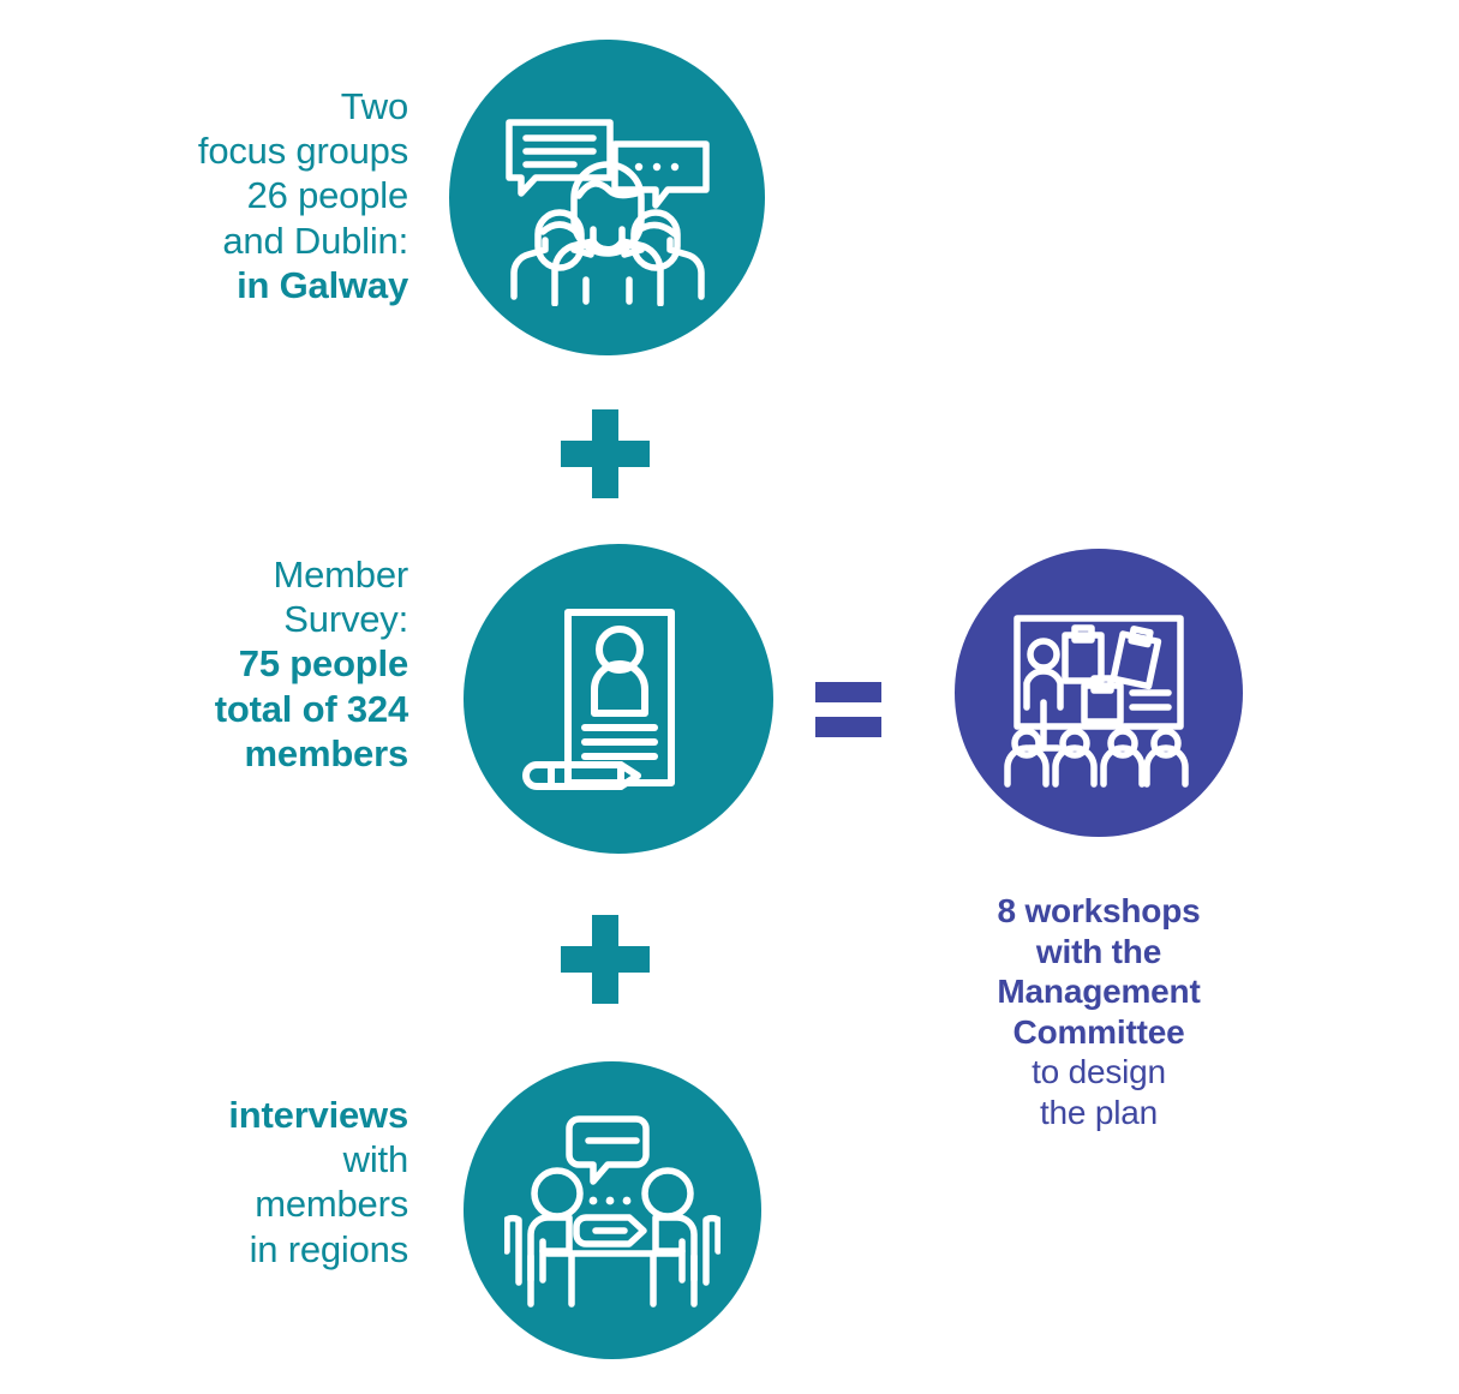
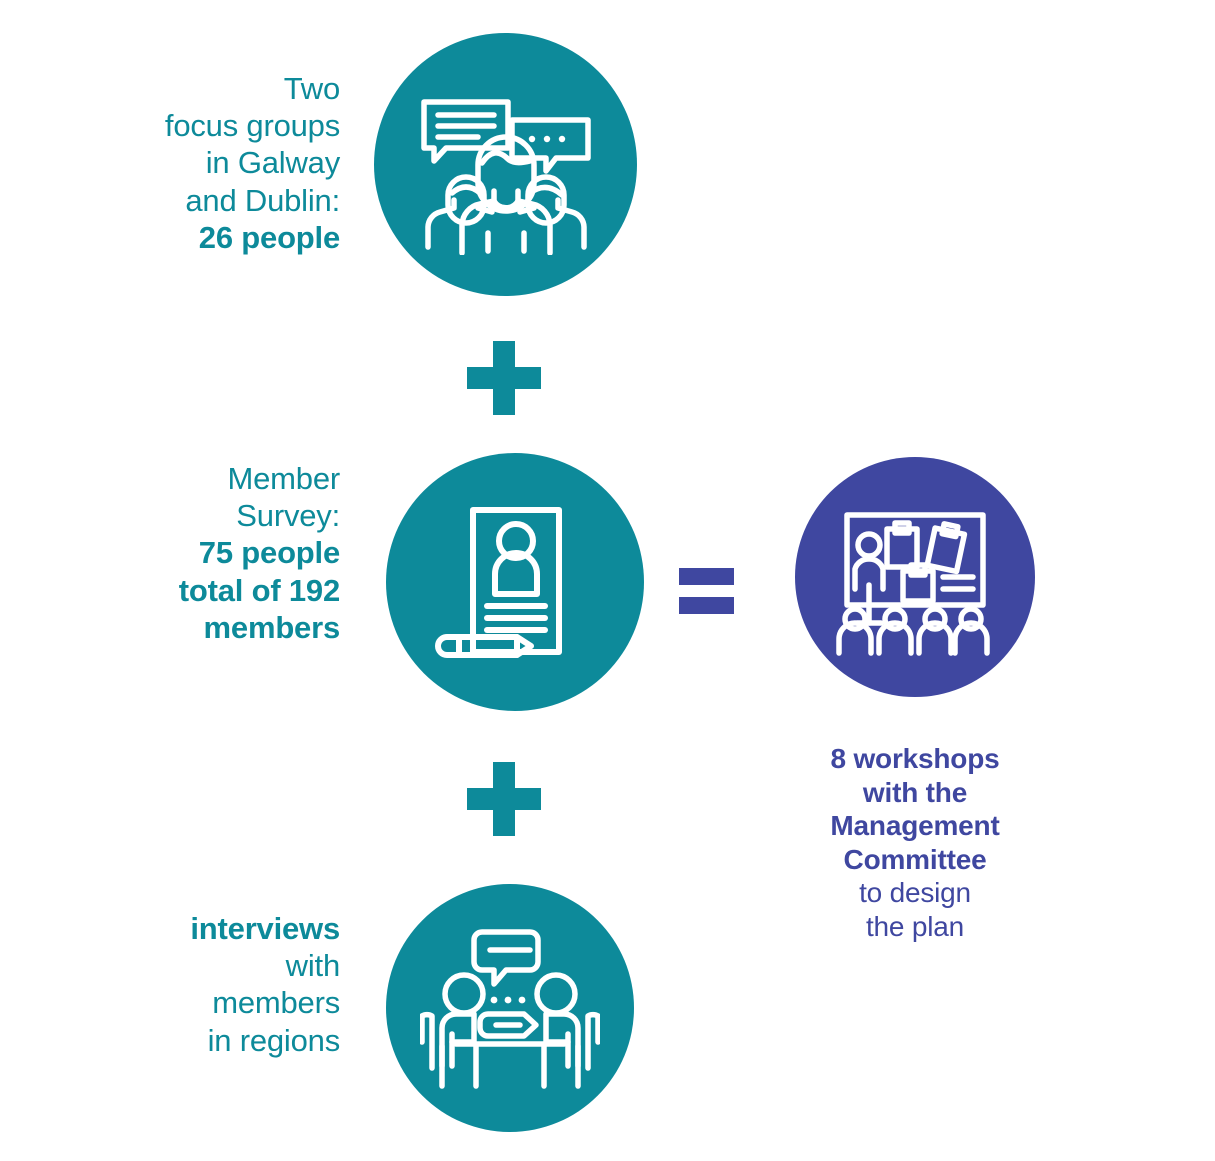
  Two
  focus groups
- 26 people
+ in Galway
  and Dublin:
- in Galway
+ 26 people
  Member
  Survey:
  75 people
- total of 324
+ total of 192
  members
  8 workshops
  with the
  Management
  Committee
  to design
  the plan
  interviews
  with
  members
  in regions
